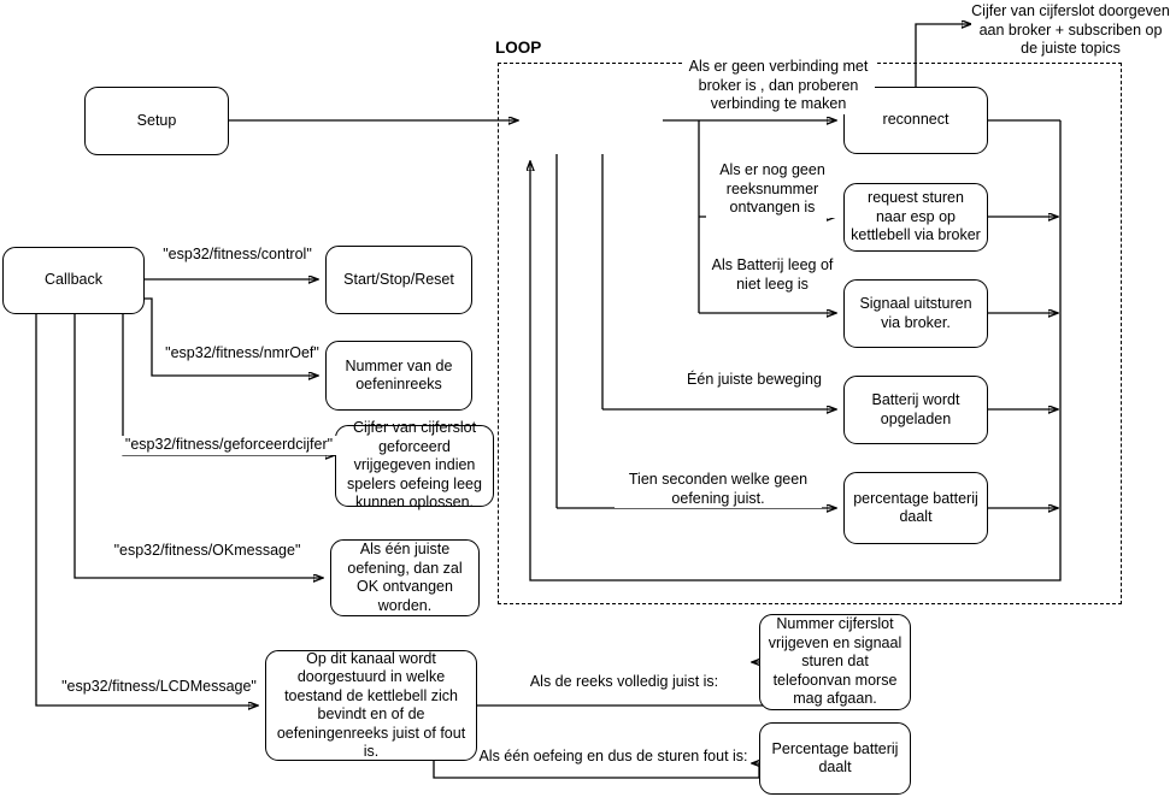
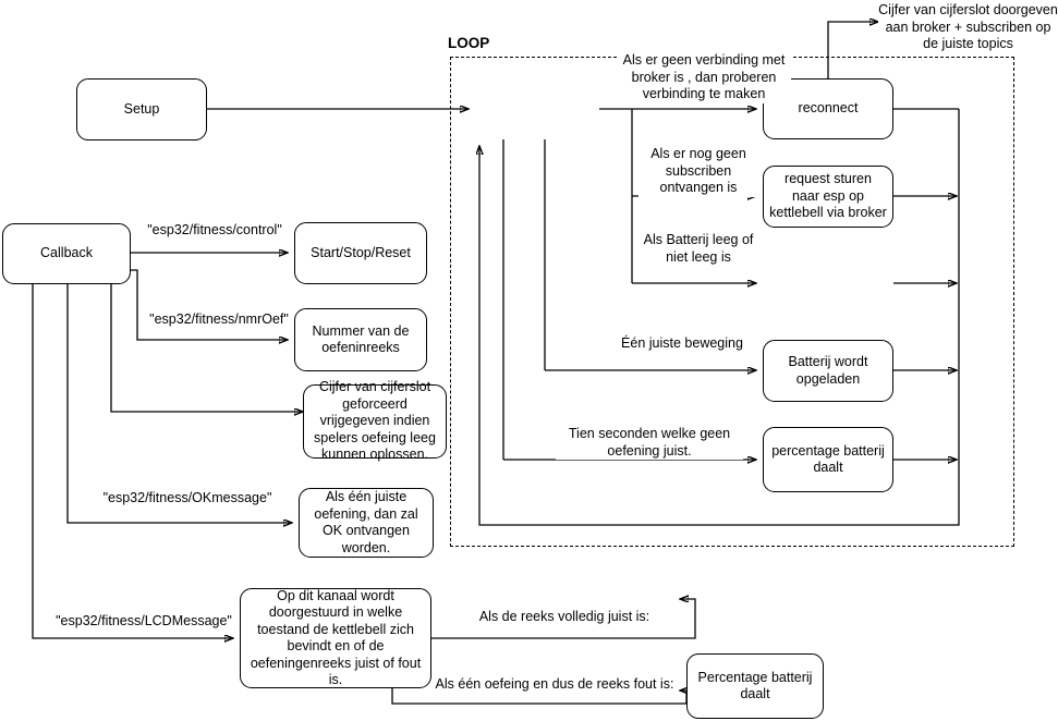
  LOOP
  Setup
  Callback
  reconnect
  request sturen naar esp op kettlebell via broker
- Signaal uitsturen via broker.
  Batterij wordt opgeladen
  percentage batterij daalt
  Start/Stop/Reset
  Nummer van de oefeninreeks
  Cijfer van cijferslot geforceerd vrijgegeven indien spelers oefeing leeg kunnen oplossen.
  Als één juiste oefening, dan zal OK ontvangen worden.
  Op dit kanaal wordt doorgestuurd in welke toestand de kettlebell zich bevindt en of de oefeningenreeks juist of fout is.
- Nummer cijferslot vrijgeven en signaal sturen dat telefoonvan morse mag afgaan.
  Percentage batterij daalt
  Cijfer van cijferslot doorgeven aan broker + subscriben op de juiste topics
  Als er geen verbinding met broker is , dan proberen verbinding te maken
- Als er nog geen reeksnummer ontvangen is
+ Als er nog geen subscriben ontvangen is
  Als Batterij leeg of niet leeg is
  Één juiste beweging
  Tien seconden welke geen oefening juist.
  "esp32/fitness/control"
  "esp32/fitness/nmrOef"
- "esp32/fitness/geforceerdcijfer"
  "esp32/fitness/OKmessage"
  "esp32/fitness/LCDMessage"
  Als de reeks volledig juist is:
- Als één oefeing en dus de sturen fout is:
+ Als één oefeing en dus de reeks fout is:
